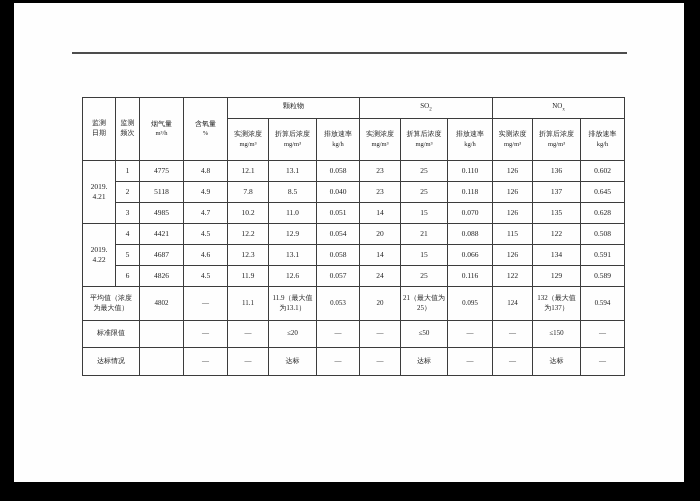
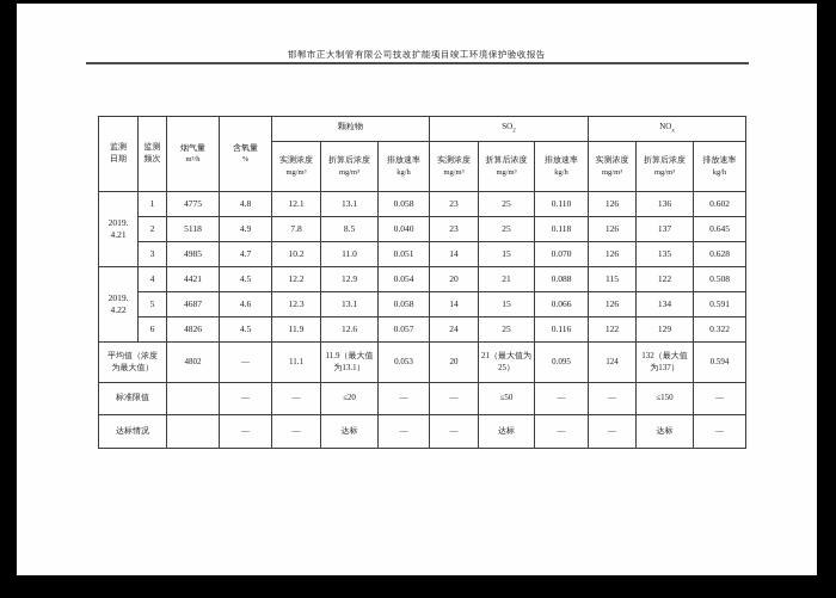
+ 邯郸市正大制管有限公司技改扩能项目竣工环境保护验收报告
  监测 日期	监测 频次	烟气量	含氧量	颗粒物	SO	NO
  2019. 4.21	1	4775	4.8	12.1	13.1	0.058	23	25	0.110	126	136	0.602
  2	5118	4.9	7.8	8.5	0.040	23	25	0.118	126	137	0.645
  3	4985	4.7	10.2	11.0	0.051	14	15	0.070	126	135	0.628
  2019. 4.22	4	4421	4.5	12.2	12.9	0.054	20	21	0.088	115	122	0.508
  5	4687	4.6	12.3	13.1	0.058	14	15	0.066	126	134	0.591
- 6	4826	4.5	11.9	12.6	0.057	24	25	0.116	122	129	0.589
+ 6	4826	4.5	11.9	12.6	0.057	24	25	0.116	122	129	0.322
  平均值（浓度 为最大值）	4802	—	11.1	11.9（最大值 为13.1）	0.053	20	21（最大值为 25）	0.095	124	132（最大值 为137）	0.594
  标准限值		—	—	≤20	—	—	≤50	—	—	≤150	—
  达标情况		—	—	达标	—	—	达标	—	—	达标	—
